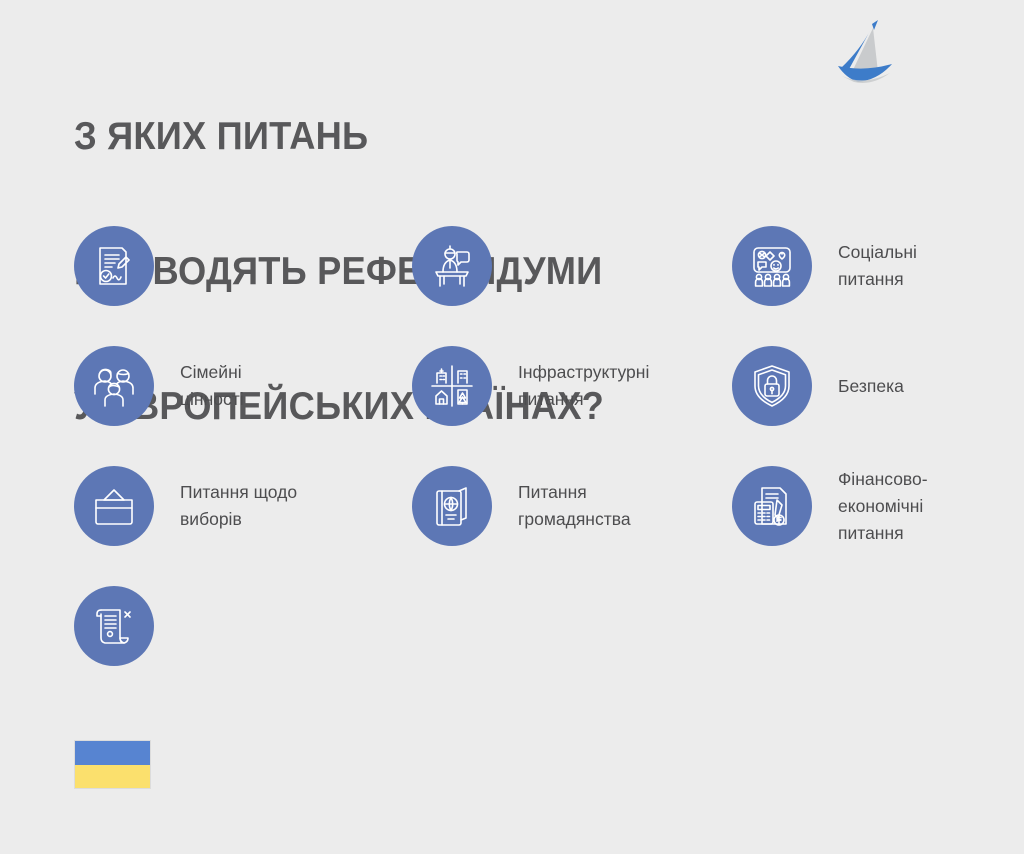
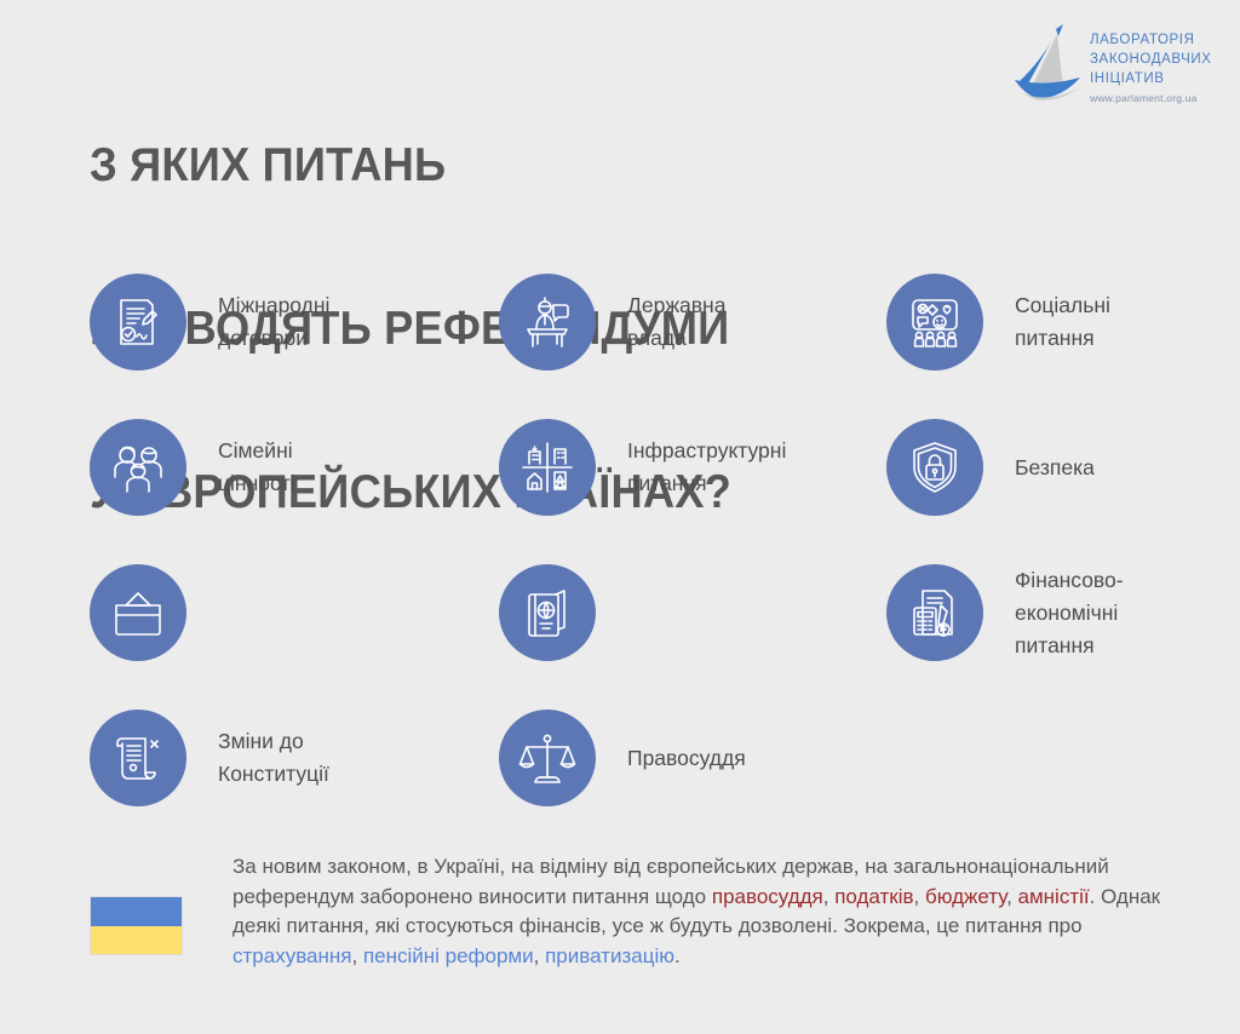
  З ЯКИХ ПИТАНЬ
  ВОДЯТЬ РЕФЕДУМИ
  РОПЕЙСЬКИХЇНАХ?
+ ЛАБОРАТОРІЯ
+ ЗАКОНОДАВЧИХ
+ ІНІЦІАТИВ
+ www.parlament.org.ua
+ Міжнародні
+ договори
+ Державна
+ влада
  Соціальні
  питання
  Сімейні
  цінності
  Інфраструктурні
  питання
  Безпека
- Питання щодо
- виборів
- Питання
- громадянства
  Фінансово-
  економічні
  питання
+ Зміни до
+ Конституції
+ Правосуддя
+ За новим законом, в Україні, на відміну від європейських держав, на загальнонаціональний референдум заборонено виносити питання щодо правосуддя, податків, бюджету, амністії. Однак деякі питання, які стосуються фінансів, усе ж будуть дозволені. Зокрема, це питання про страхування, пенсійні реформи, приватизацію.
